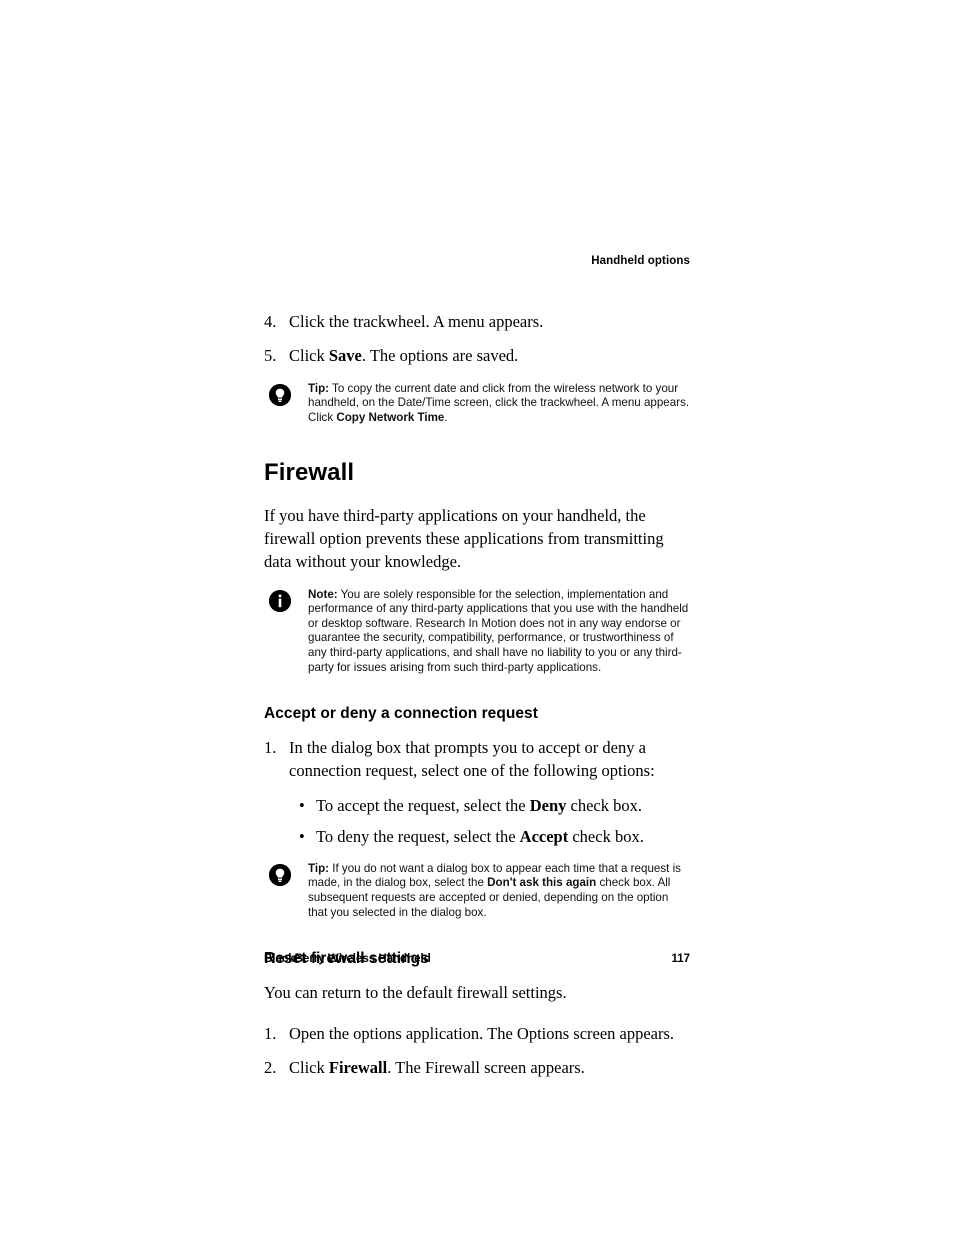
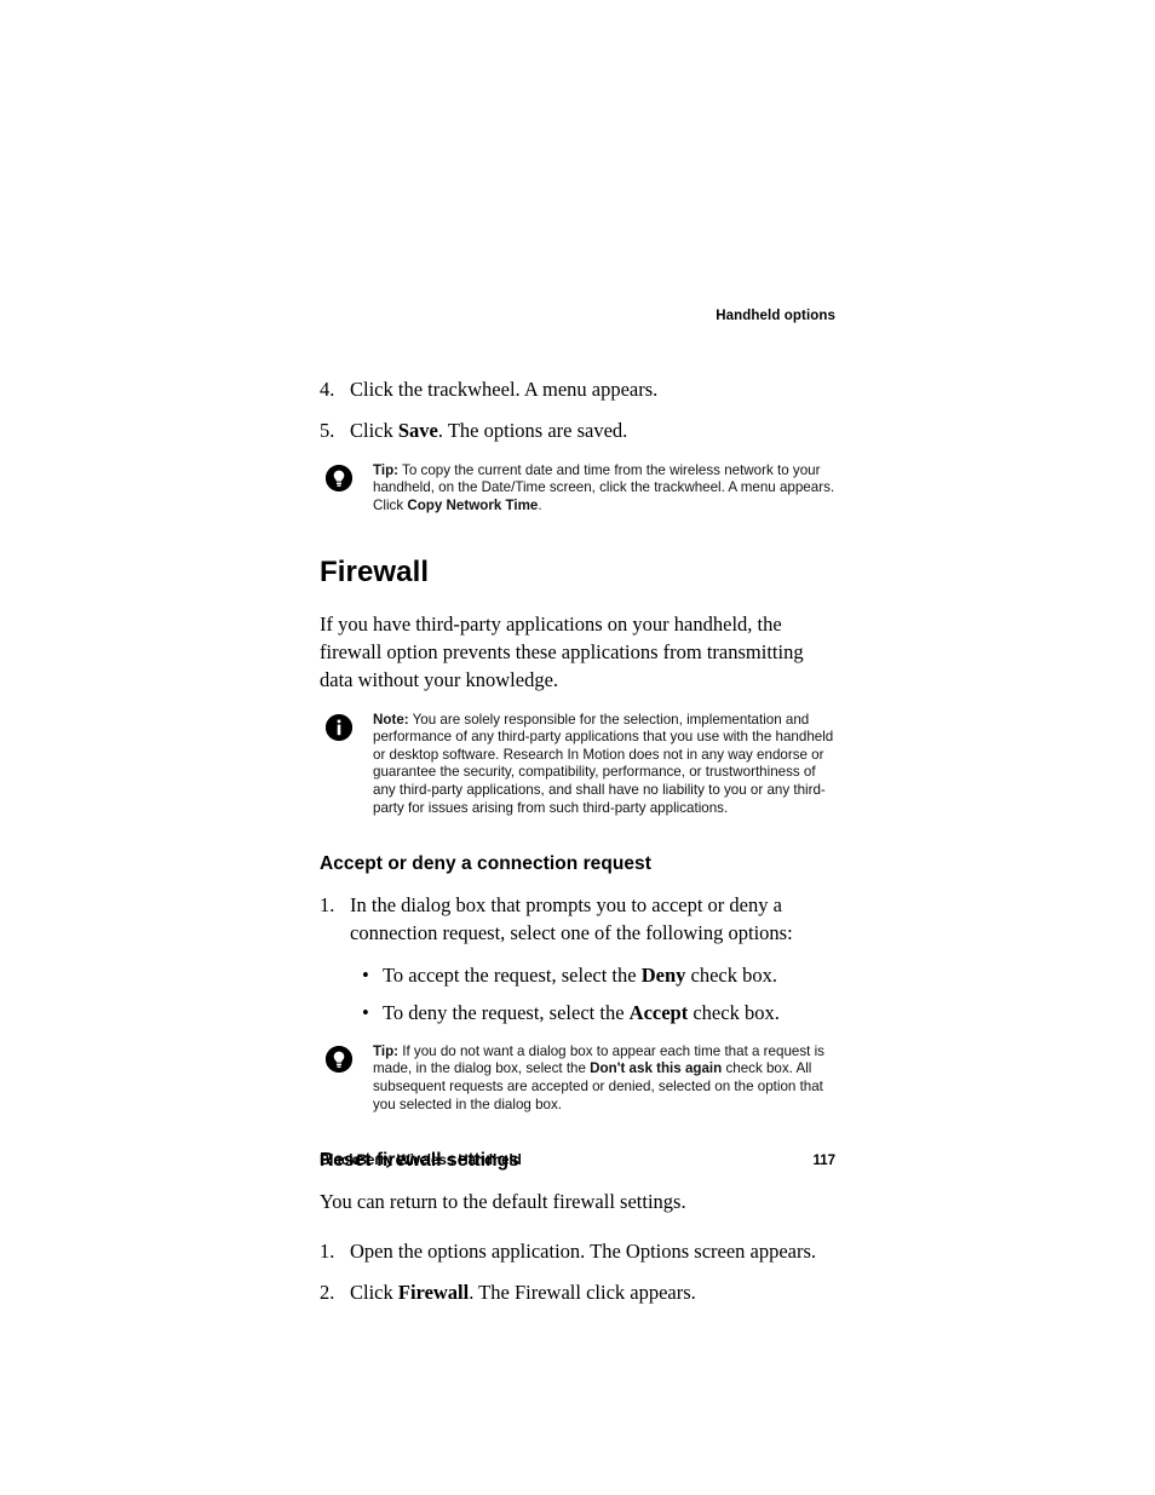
  Handheld options
  4.
  Click the trackwheel. A menu appears.
  5.
  Click Save. The options are saved.
- Tip: To copy the current date and click from the wireless network to your handheld, on the Date/Time screen, click the trackwheel. A menu appears. Click Copy Network Time.
+ Tip: To copy the current date and time from the wireless network to your handheld, on the Date/Time screen, click the trackwheel. A menu appears. Click Copy Network Time.
  Firewall
  If you have third-party applications on your handheld, the firewall option prevents these applications from transmitting data without your knowledge.
  Note: You are solely responsible for the selection, implementation and performance of any third-party applications that you use with the handheld or desktop software. Research In Motion does not in any way endorse or guarantee the security, compatibility, performance, or trustworthiness of any third-party applications, and shall have no liability to you or any third-party for issues arising from such third-party applications.
  Accept or deny a connection request
  1.
  In the dialog box that prompts you to accept or deny a connection request, select one of the following options:
  •
  To accept the request, select the Deny check box.
  •
  To deny the request, select the Accept check box.
- Tip: If you do not want a dialog box to appear each time that a request is made, in the dialog box, select the Don't ask this again check box. All subsequent requests are accepted or denied, depending on the option that you selected in the dialog box.
+ Tip: If you do not want a dialog box to appear each time that a request is made, in the dialog box, select the Don't ask this again check box. All subsequent requests are accepted or denied, selected on the option that you selected in the dialog box.
  Reset firewall settings
  You can return to the default firewall settings.
  1.
  Open the options application. The Options screen appears.
  2.
- Click Firewall. The Firewall screen appears.
+ Click Firewall. The Firewall click appears.
  BlackBerry Wireless Handheld
  117
